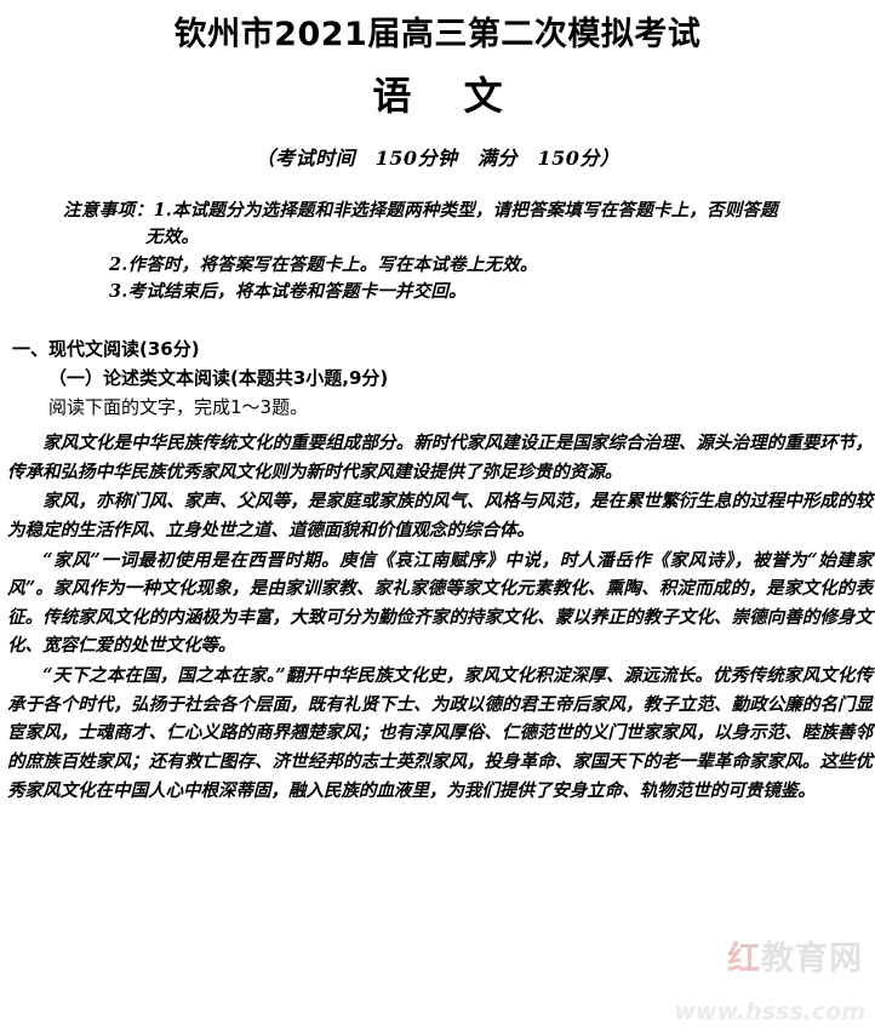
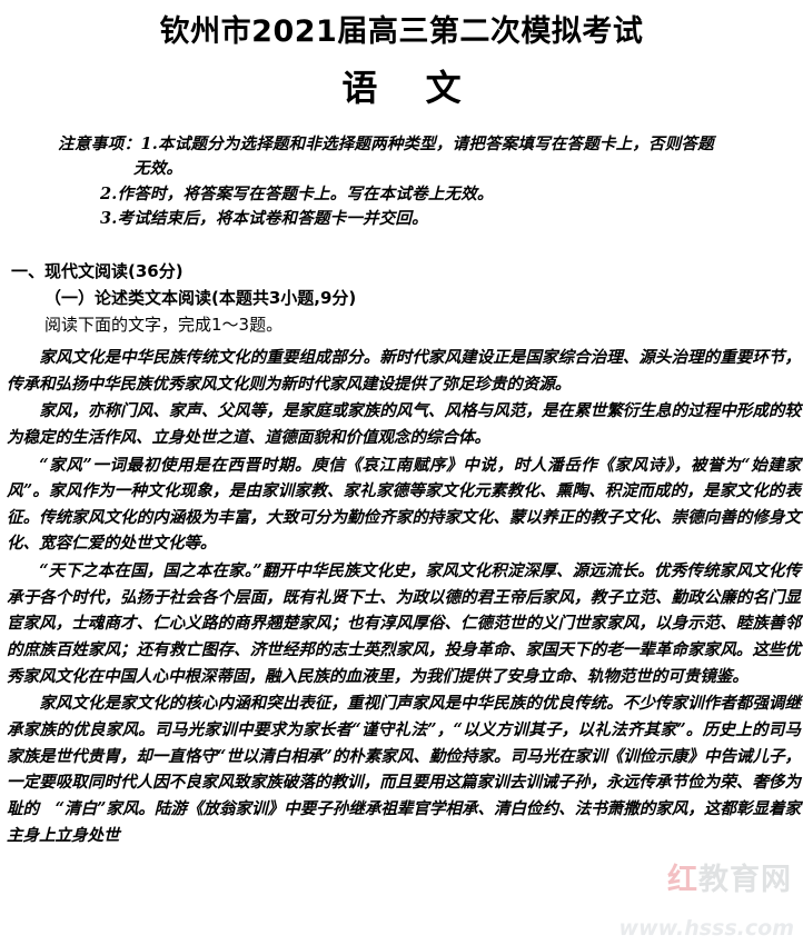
  红教育网
  钦州市2021届高三第二次模拟考试
  语 文
- （考试时间 150分钟 满分 150分）
  注意事项：1.本试题分为选择题和非选择题两种类型，请把答案填写在答题卡上，否则答题
  无效。
  2.作答时，将答案写在答题卡上。写在本试卷上无效。
  3.考试结束后，将本试卷和答题卡一并交回。
  一、现代文阅读(36分)
  （一）论述类文本阅读(本题共3小题,9分)
  阅读下面的文字，完成1～3题。
  家风文化是中华民族传统文化的重要组成部分。新时代家风建设正是国家综合治理、源头治理的重要环节，传承和弘扬中华民族优秀家风文化则为新时代家风建设提供了弥足珍贵的资源。
  家风，亦称门风、家声、父风等，是家庭或家族的风气、风格与风范，是在累世繁衍生息的过程中形成的较为稳定的生活作风、立身处世之道、道德面貌和价值观念的综合体。
  “家风”一词最初使用是在西晋时期。庾信《哀江南赋序》中说，时人潘岳作《家风诗》，被誉为“始建家风”。家风作为一种文化现象，是由家训家教、家礼家德等家文化元素教化、熏陶、积淀而成的，是家文化的表征。传统家风文化的内涵极为丰富，大致可分为勤俭齐家的持家文化、蒙以养正的教子文化、崇德向善的修身文化、宽容仁爱的处世文化等。
  “天下之本在国，国之本在家。”翻开中华民族文化史，家风文化积淀深厚、源远流长。优秀传统家风文化传承于各个时代，弘扬于社会各个层面，既有礼贤下士、为政以德的君王帝后家风，教子立范、勤政公廉的名门显宦家风，士魂商才、仁心义路的商界翘楚家风；也有淳风厚俗、仁德范世的义门世家家风，以身示范、睦族善邻的庶族百姓家风；还有救亡图存、济世经邦的志士英烈家风，投身革命、家国天下的老一辈革命家家风。这些优秀家风文化在中国人心中根深蒂固，融入民族的血液里，为我们提供了安身立命、轨物范世的可贵镜鉴。
+ 家风文化是家文化的核心内涵和突出表征，重视门声家风是中华民族的优良传统。不少传家训作者都强调继承家族的优良家风。司马光家训中要求为家长者“谨守礼法”，“以义方训其子，以礼法齐其家”。历史上的司马家族是世代贵胄，却一直恪守“世以清白相承”的朴素家风、勤俭持家。司马光在家训《训俭示康》中告诫儿子，一定要吸取同时代人因不良家风致家族破落的教训，而且要用这篇家训去训诫子孙，永远传承节俭为荣、奢侈为耻的 “清白”家风。陆游《放翁家训》中要子孙继承祖辈官学相承、清白俭约、法书萧撒的家风，这都彰显着家主身上立身处世
